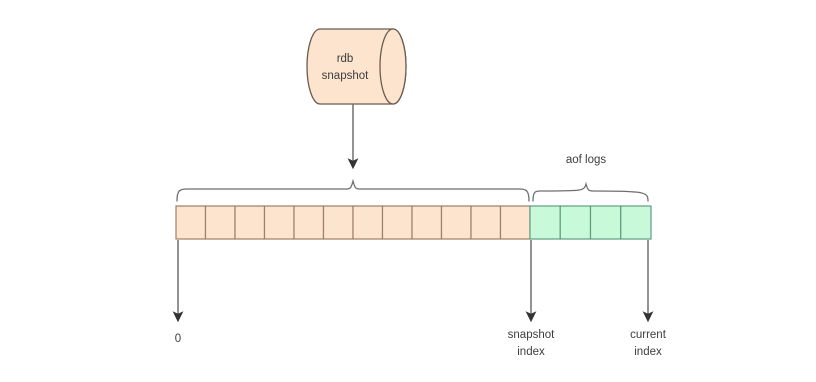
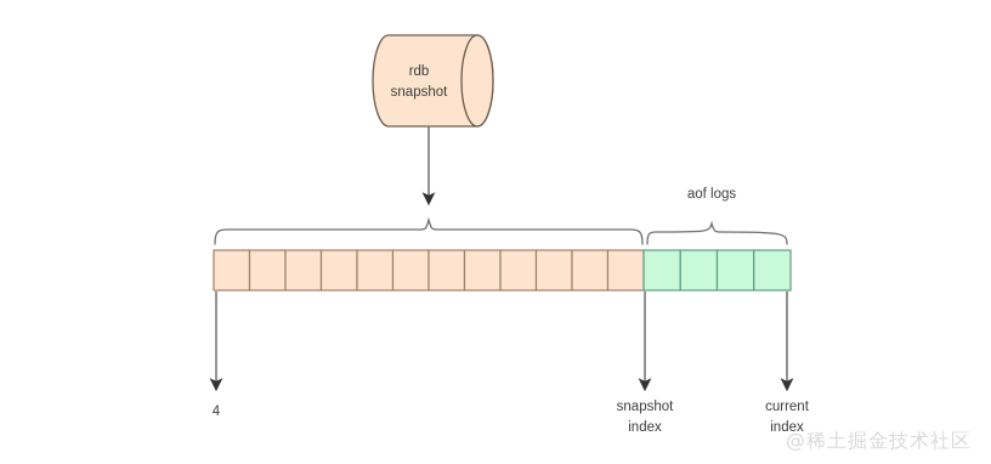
  rdb
  snapshot
  aof logs
- 0
+ 4
  snapshot
  index
  current
  index
+ @稀土掘金技术社区
